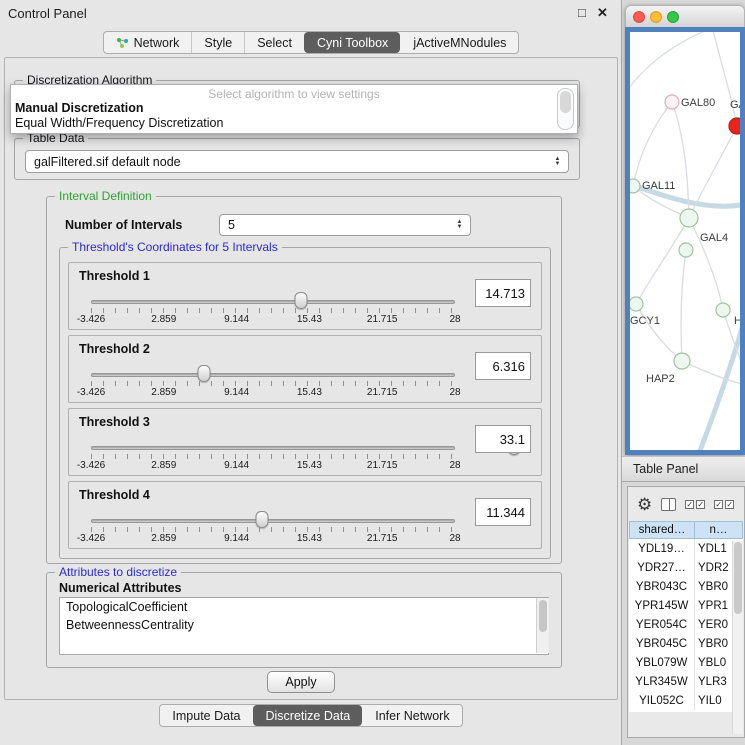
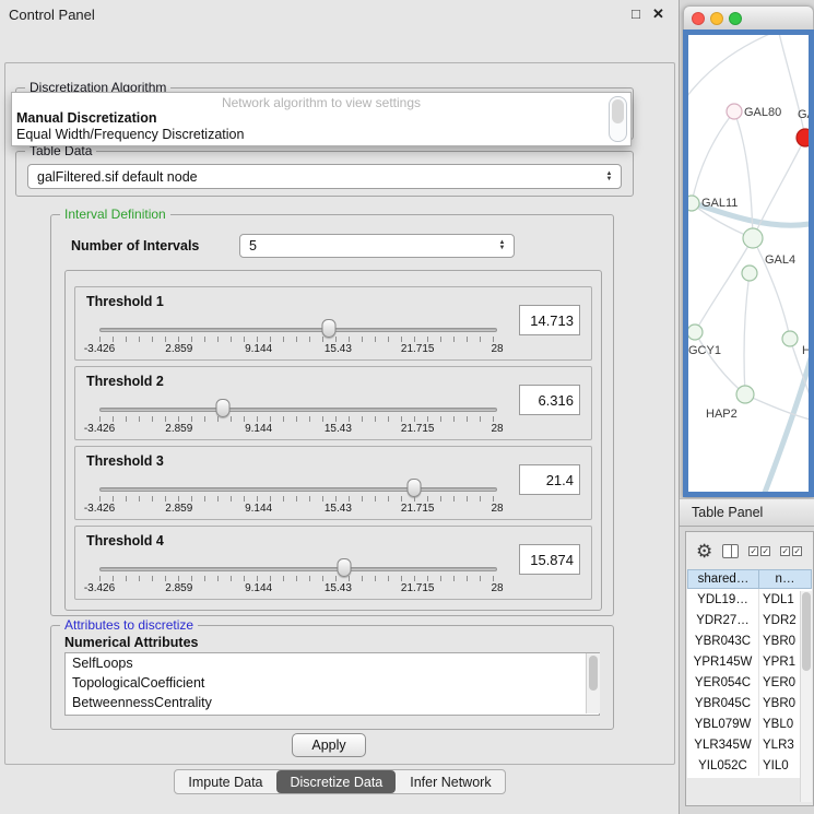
  Control Panel
  □
  ✕
- Network
- Style
- Select
- Cyni Toolbox
- jActiveMNodules
  Discretization Algorithm
- Select algorithm to view settings
+ Network algorithm to view settings
  Manual Discretization
  Equal Width/Frequency Discretization
  Table Data
  galFiltered.sif default node
  Interval Definition
  Number of Intervals
  5
- Threshold's Coordinates for 5 Intervals
  Threshold 1
  -3.426
  2.859
  9.144
  15.43
  21.715
  28
  14.713
  Threshold 2
  -3.426
  2.859
  9.144
  15.43
  21.715
  28
  6.316
  Threshold 3
  -3.426
  2.859
  9.144
  15.43
  21.715
  28
- 33.1
+ 21.4
  Threshold 4
  -3.426
  2.859
  9.144
  15.43
  21.715
  28
- 11.344
+ 15.874
  Attributes to discretize
  Numerical Attributes
+ SelfLoops
  TopologicalCoefficient
  BetweennessCentrality
  Apply
  Impute Data
  Discretize Data
  Infer Network
  GAL80
  GAL11
  GAL4
  GCY1
  H
  HAP2
  Table Panel
  ⚙
  ✓
  ✓
  ✓
  ✓
  shared…
  n…
  YDL19…
  YDL1
  YDR27…
  YDR2
  YBR043C
  YBR0
  YPR145W
  YPR1
  YER054C
  YER0
  YBR045C
  YBR0
  YBL079W
  YBL0
  YLR345W
  YLR3
  YIL052C
  YIL0
